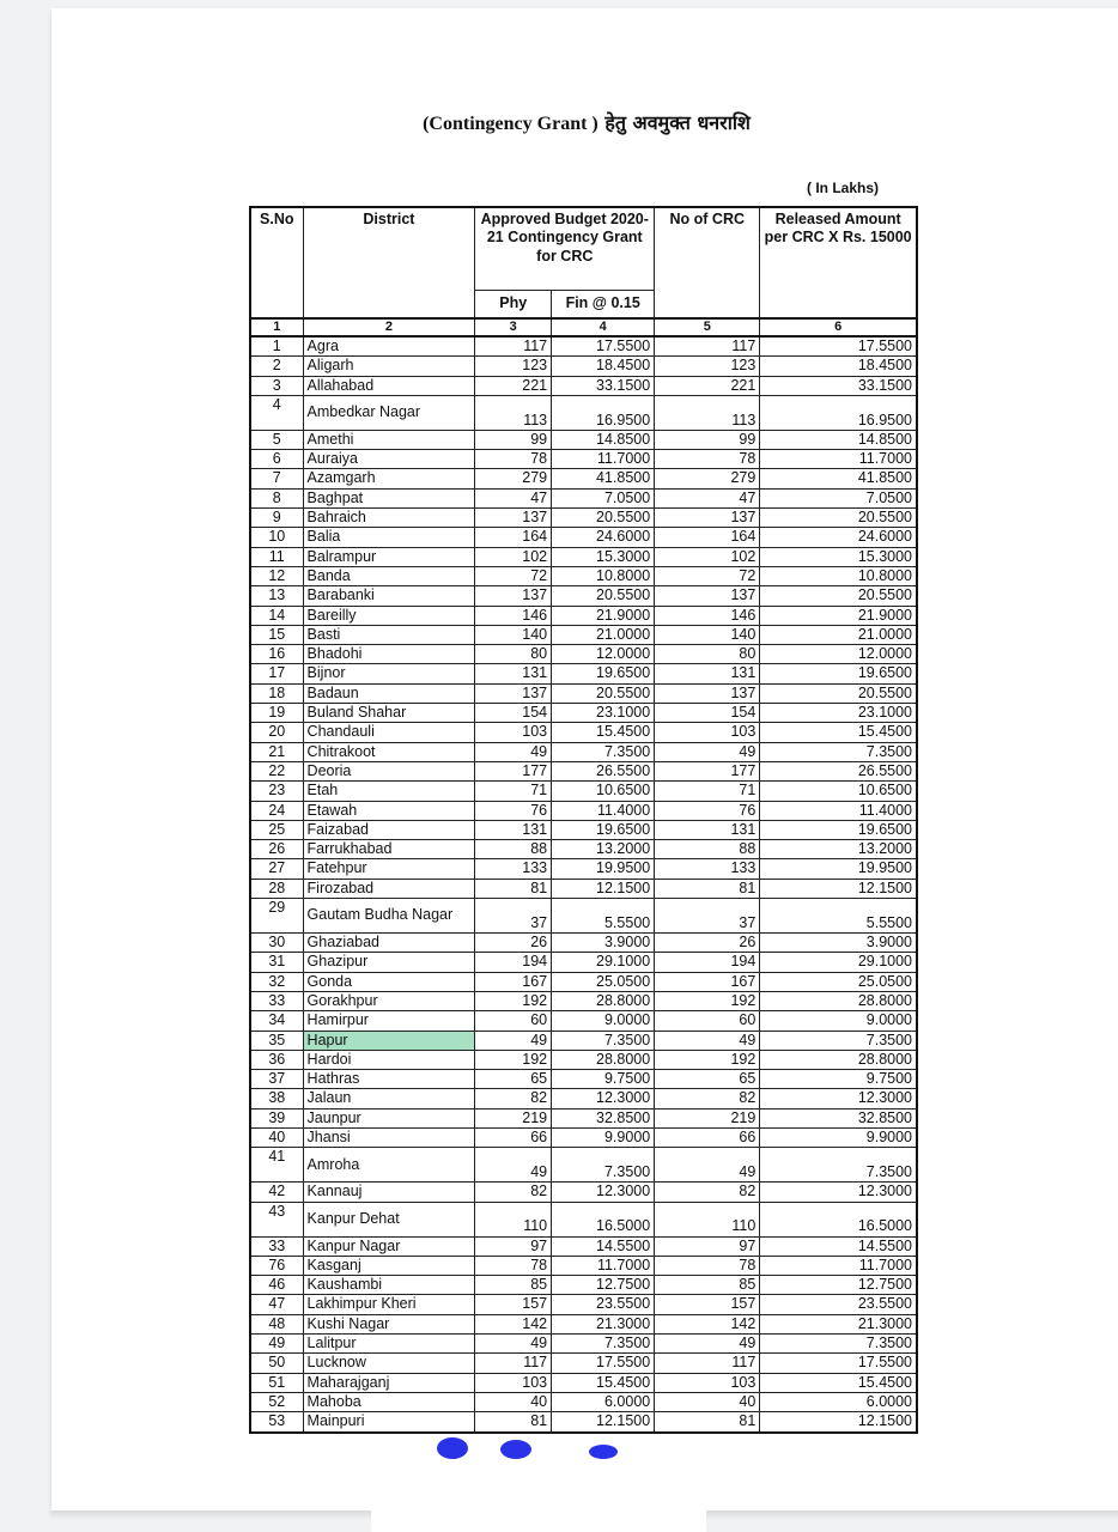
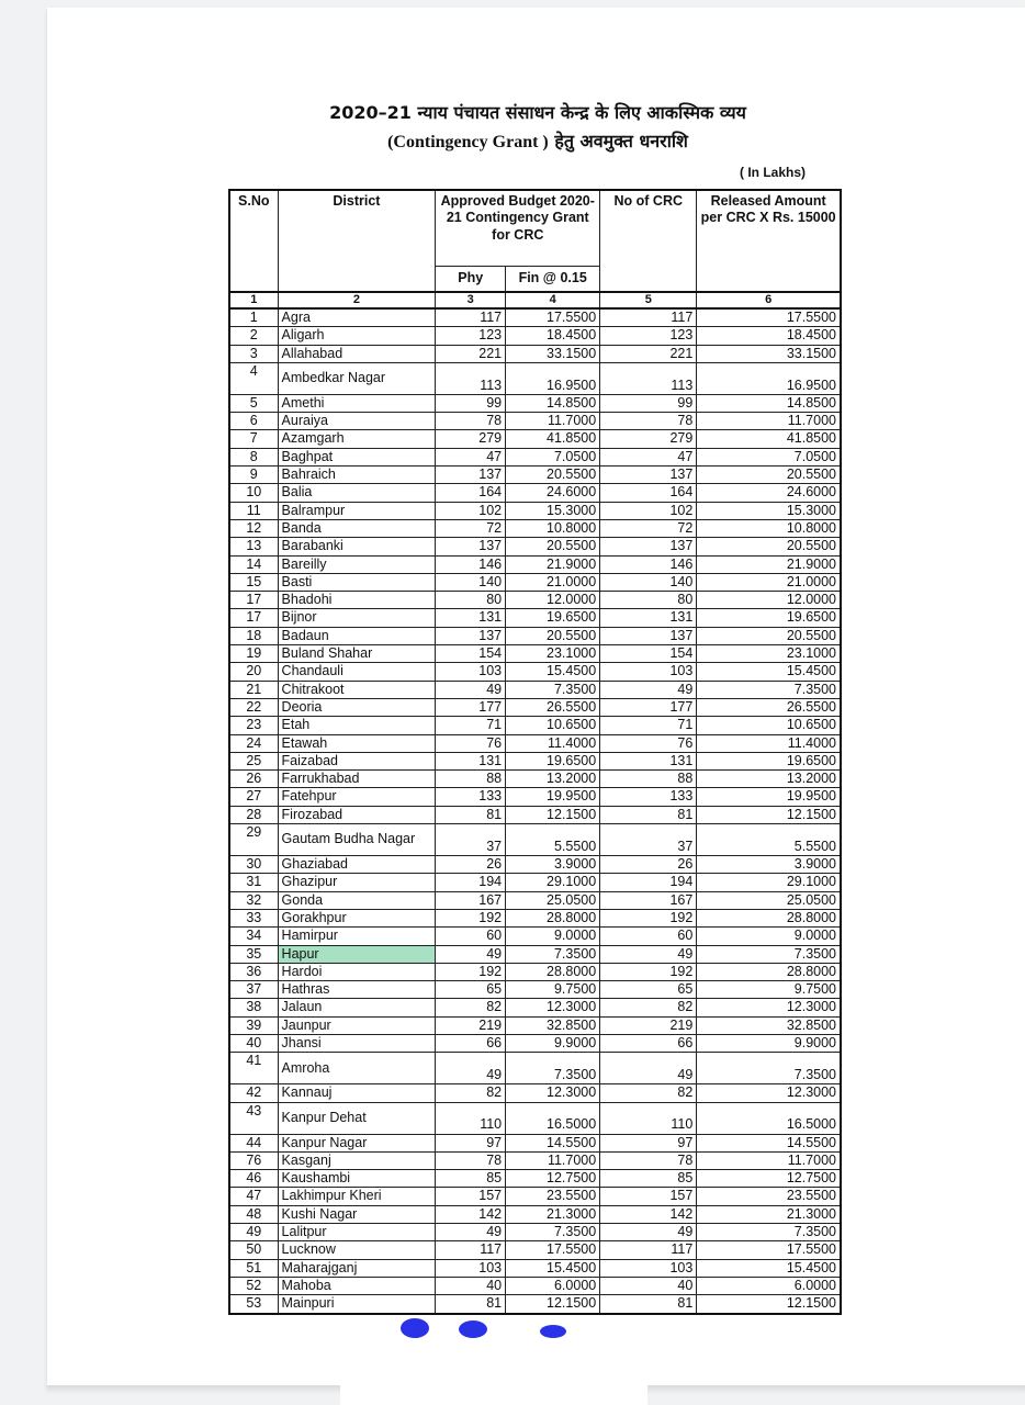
+ 2020–21 न्याय पंचायत संसाधन केन्द्र के लिए आकस्मिक व्यय
  (Contingency Grant ) हेतु अवमुक्त धनराशि
  ( In Lakhs)
  S.No	District	Approved Budget 2020-21 Contingency Grant for CRC	No of CRC	Released Amount per CRC X Rs. 15000
  Phy	Fin @ 0.15
  1	2	3	4	5	6
  1	Agra	117	17.5500	117	17.5500
  2	Aligarh	123	18.4500	123	18.4500
  3	Allahabad	221	33.1500	221	33.1500
  4	Ambedkar Nagar	113	16.9500	113	16.9500
  5	Amethi	99	14.8500	99	14.8500
  6	Auraiya	78	11.7000	78	11.7000
  7	Azamgarh	279	41.8500	279	41.8500
  8	Baghpat	47	7.0500	47	7.0500
  9	Bahraich	137	20.5500	137	20.5500
  10	Balia	164	24.6000	164	24.6000
  11	Balrampur	102	15.3000	102	15.3000
  12	Banda	72	10.8000	72	10.8000
  13	Barabanki	137	20.5500	137	20.5500
  14	Bareilly	146	21.9000	146	21.9000
  15	Basti	140	21.0000	140	21.0000
- 16	Bhadohi	80	12.0000	80	12.0000
+ 17	Bhadohi	80	12.0000	80	12.0000
  17	Bijnor	131	19.6500	131	19.6500
  18	Badaun	137	20.5500	137	20.5500
  19	Buland Shahar	154	23.1000	154	23.1000
  20	Chandauli	103	15.4500	103	15.4500
  21	Chitrakoot	49	7.3500	49	7.3500
  22	Deoria	177	26.5500	177	26.5500
  23	Etah	71	10.6500	71	10.6500
  24	Etawah	76	11.4000	76	11.4000
  25	Faizabad	131	19.6500	131	19.6500
  26	Farrukhabad	88	13.2000	88	13.2000
  27	Fatehpur	133	19.9500	133	19.9500
  28	Firozabad	81	12.1500	81	12.1500
  29	Gautam Budha Nagar	37	5.5500	37	5.5500
  30	Ghaziabad	26	3.9000	26	3.9000
  31	Ghazipur	194	29.1000	194	29.1000
  32	Gonda	167	25.0500	167	25.0500
  33	Gorakhpur	192	28.8000	192	28.8000
  34	Hamirpur	60	9.0000	60	9.0000
  35	Hapur	49	7.3500	49	7.3500
  36	Hardoi	192	28.8000	192	28.8000
  37	Hathras	65	9.7500	65	9.7500
  38	Jalaun	82	12.3000	82	12.3000
  39	Jaunpur	219	32.8500	219	32.8500
  40	Jhansi	66	9.9000	66	9.9000
  41	Amroha	49	7.3500	49	7.3500
  42	Kannauj	82	12.3000	82	12.3000
  43	Kanpur Dehat	110	16.5000	110	16.5000
- 33	Kanpur Nagar	97	14.5500	97	14.5500
+ 44	Kanpur Nagar	97	14.5500	97	14.5500
  76	Kasganj	78	11.7000	78	11.7000
  46	Kaushambi	85	12.7500	85	12.7500
  47	Lakhimpur Kheri	157	23.5500	157	23.5500
  48	Kushi Nagar	142	21.3000	142	21.3000
  49	Lalitpur	49	7.3500	49	7.3500
  50	Lucknow	117	17.5500	117	17.5500
  51	Maharajganj	103	15.4500	103	15.4500
  52	Mahoba	40	6.0000	40	6.0000
  53	Mainpuri	81	12.1500	81	12.1500
